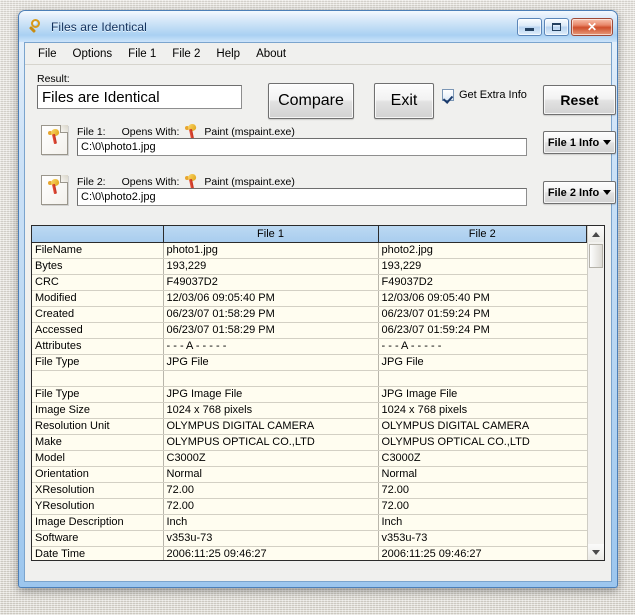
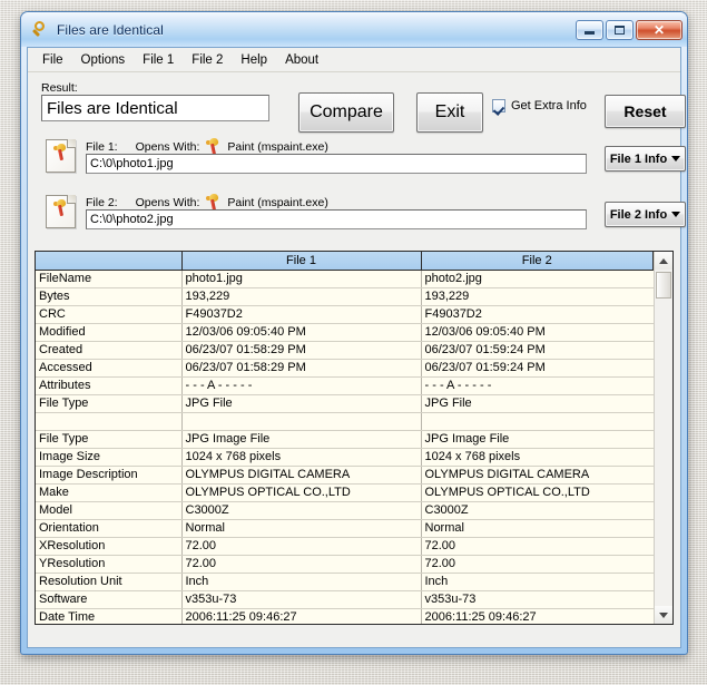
  Files are Identical
  ✕
  File
  Options
  File 1
  File 2
  Help
  About
  Result:
  Files are Identical
  Compare
  Exit
  Reset
  Get Extra Info
  File 1:
  Opens With:
  Paint (mspaint.exe)
  C:\0\photo1.jpg
  File 1 Info
  File 2:
  Opens With:
  Paint (mspaint.exe)
  C:\0\photo2.jpg
  File 2 Info
  	File 1	File 2
  FileName	photo1.jpg	photo2.jpg
  Bytes	193,229	193,229
  CRC	F49037D2	F49037D2
  Modified	12/03/06 09:05:40 PM	12/03/06 09:05:40 PM
  Created	06/23/07 01:58:29 PM	06/23/07 01:59:24 PM
  Accessed	06/23/07 01:58:29 PM	06/23/07 01:59:24 PM
  Attributes	- - - A - - - - -	- - - A - - - - -
  File Type	JPG File	JPG File
  File Type	JPG Image File	JPG Image File
  Image Size	1024 x 768 pixels	1024 x 768 pixels
- Resolution Unit	OLYMPUS DIGITAL CAMERA	OLYMPUS DIGITAL CAMERA
+ Image Description	OLYMPUS DIGITAL CAMERA	OLYMPUS DIGITAL CAMERA
  Make	OLYMPUS OPTICAL CO.,LTD	OLYMPUS OPTICAL CO.,LTD
  Model	C3000Z	C3000Z
  Orientation	Normal	Normal
  XResolution	72.00	72.00
  YResolution	72.00	72.00
- Image Description	Inch	Inch
+ Resolution Unit	Inch	Inch
  Software	v353u-73	v353u-73
  Date Time	2006:11:25 09:46:27	2006:11:25 09:46:27
